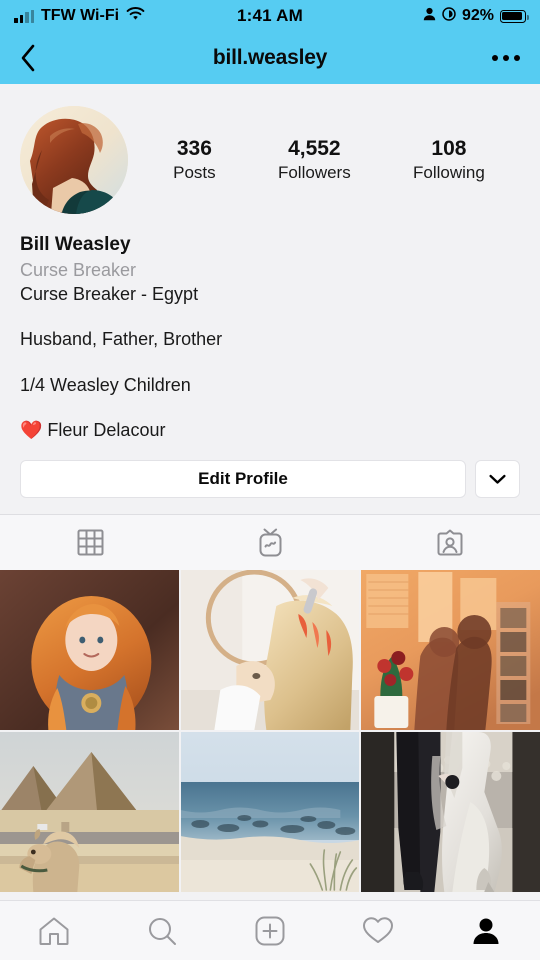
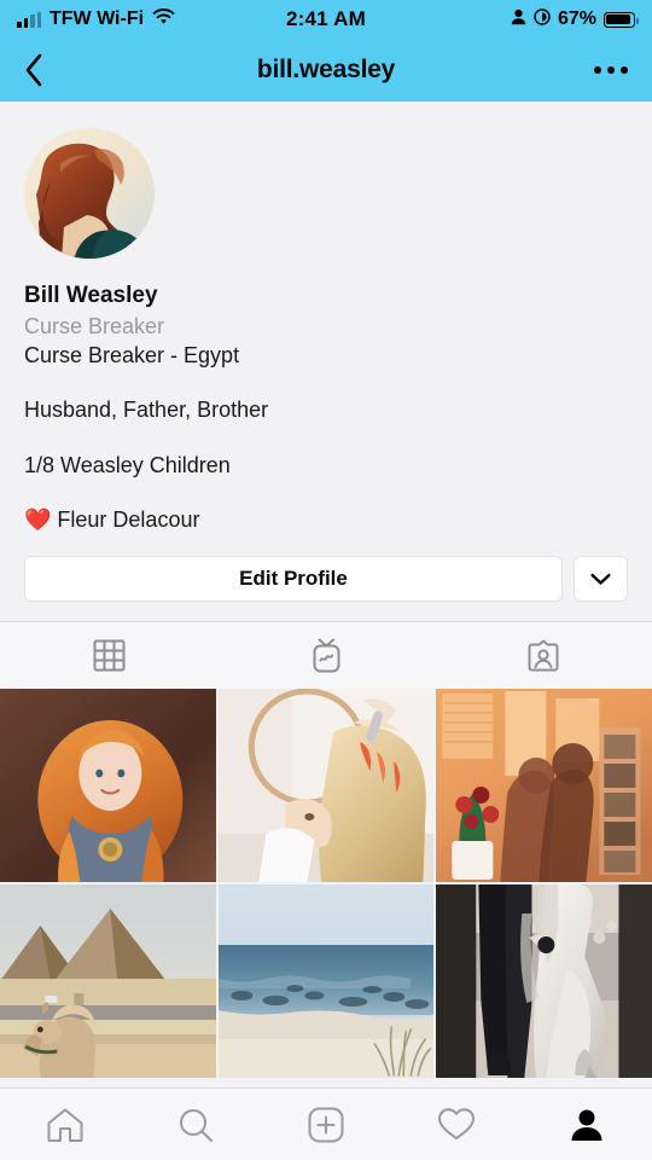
  TFW Wi-Fi
- 1:41 AM
+ 2:41 AM
- 92%
+ 67%
  bill.weasley
- 336
- Posts
- 4,552
- Followers
- 108
- Following
  Bill Weasley
  Curse Breaker
  Curse Breaker - Egypt
  Husband, Father, Brother
- 1/4 Weasley Children
+ 1/8 Weasley Children
  ❤️ Fleur Delacour
  Edit Profile
